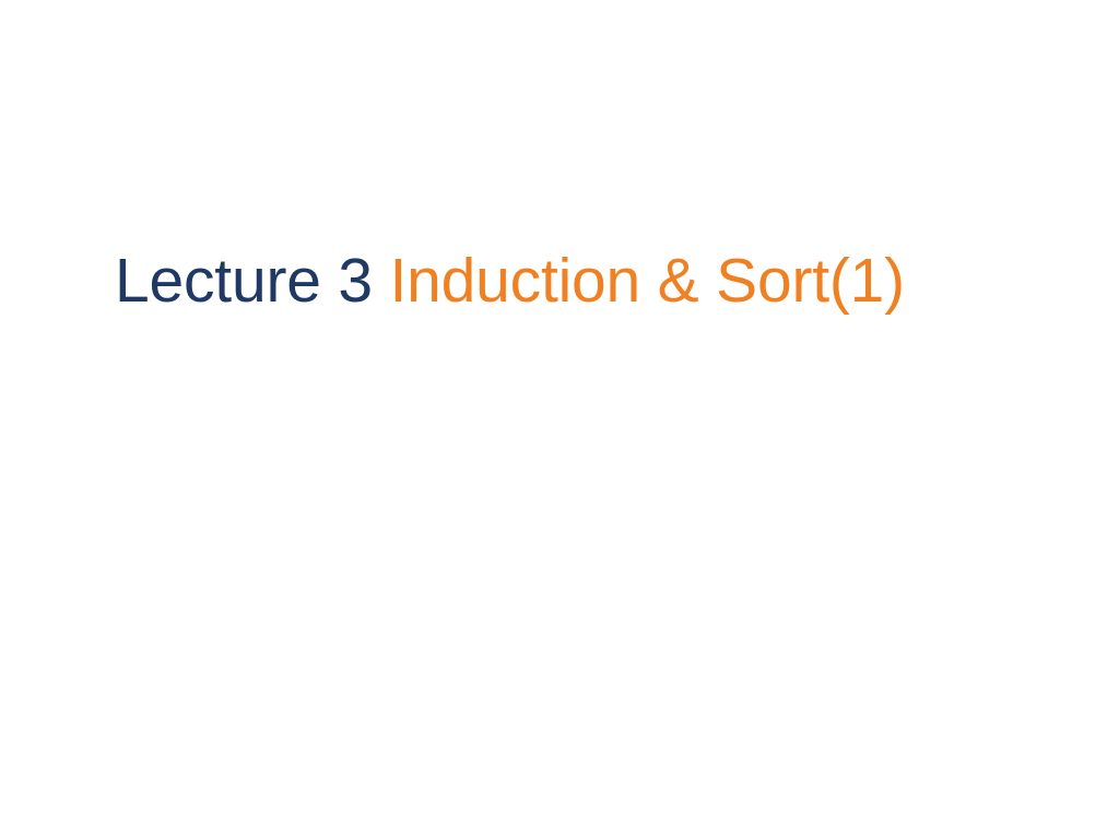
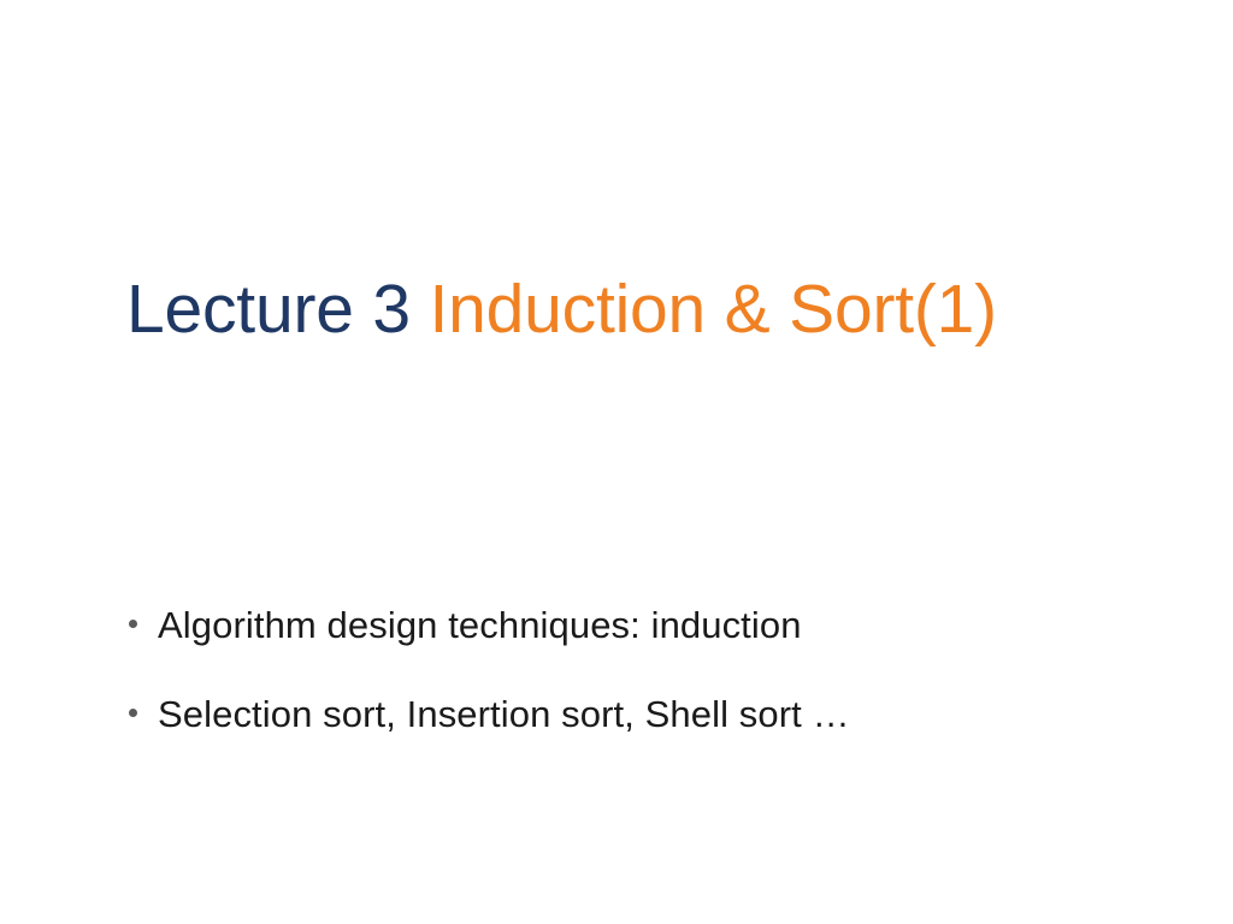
  Lecture 3 Induction & Sort(1)
+ Algorithm design techniques: induction
+ Selection sort, Insertion sort, Shell sort …
